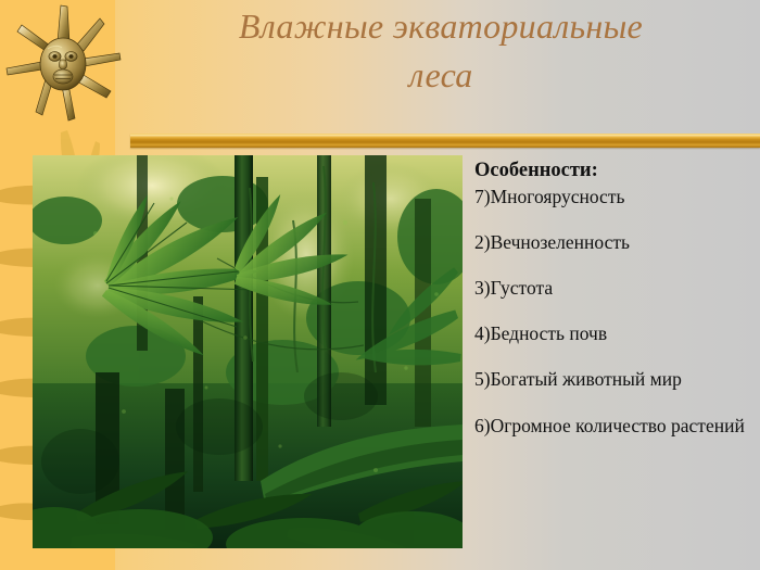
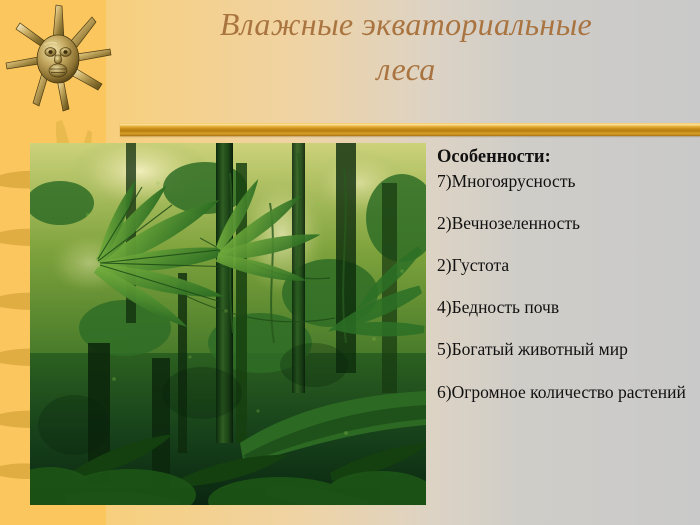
  Влажные экваториальные
  леса
  Особенности:
  7)Многоярусность
  2)Вечнозеленность
- 3)Густота
+ 2)Густота
  4)Бедность почв
  5)Богатый животный мир
  6)Огромное количество растений
